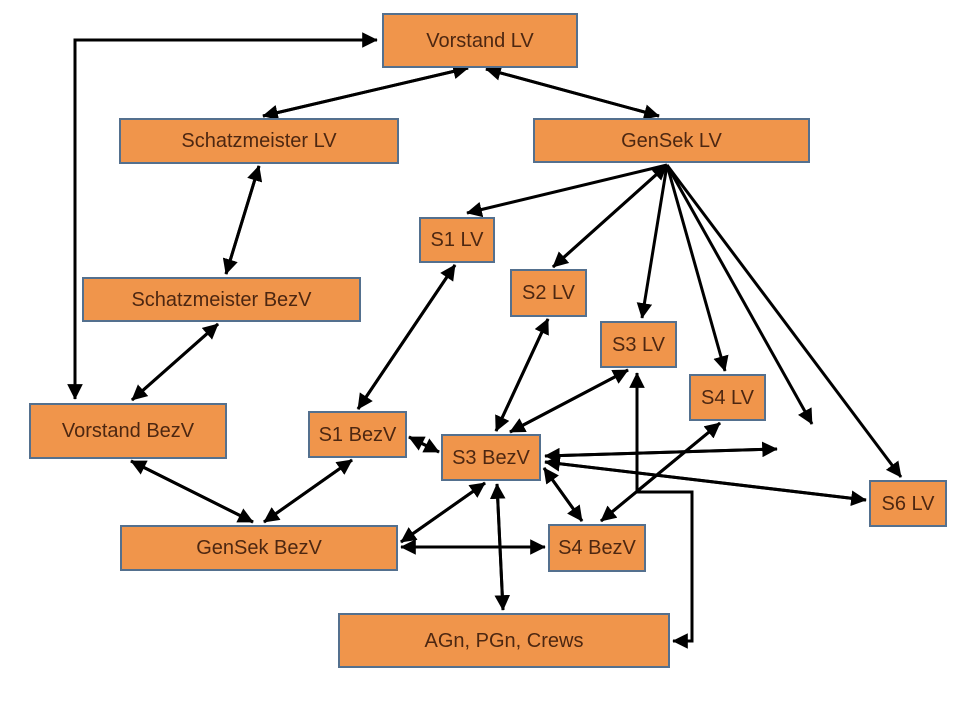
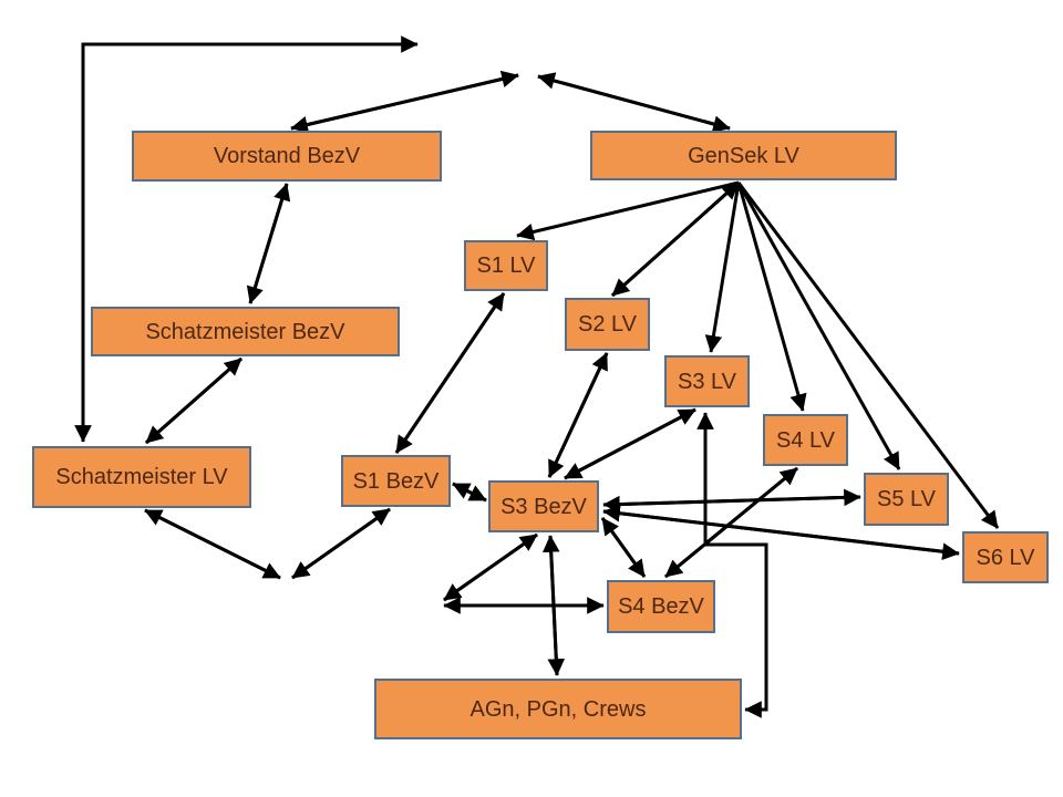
- Vorstand LV
- Schatzmeister LV
+ Vorstand BezV
  GenSek LV
  S1 LV
  S2 LV
  S3 LV
  S4 LV
+ S5 LV
  S6 LV
  Schatzmeister BezV
- Vorstand BezV
+ Schatzmeister LV
  S1 BezV
  S3 BezV
  S4 BezV
- GenSek BezV
  AGn, PGn, Crews
